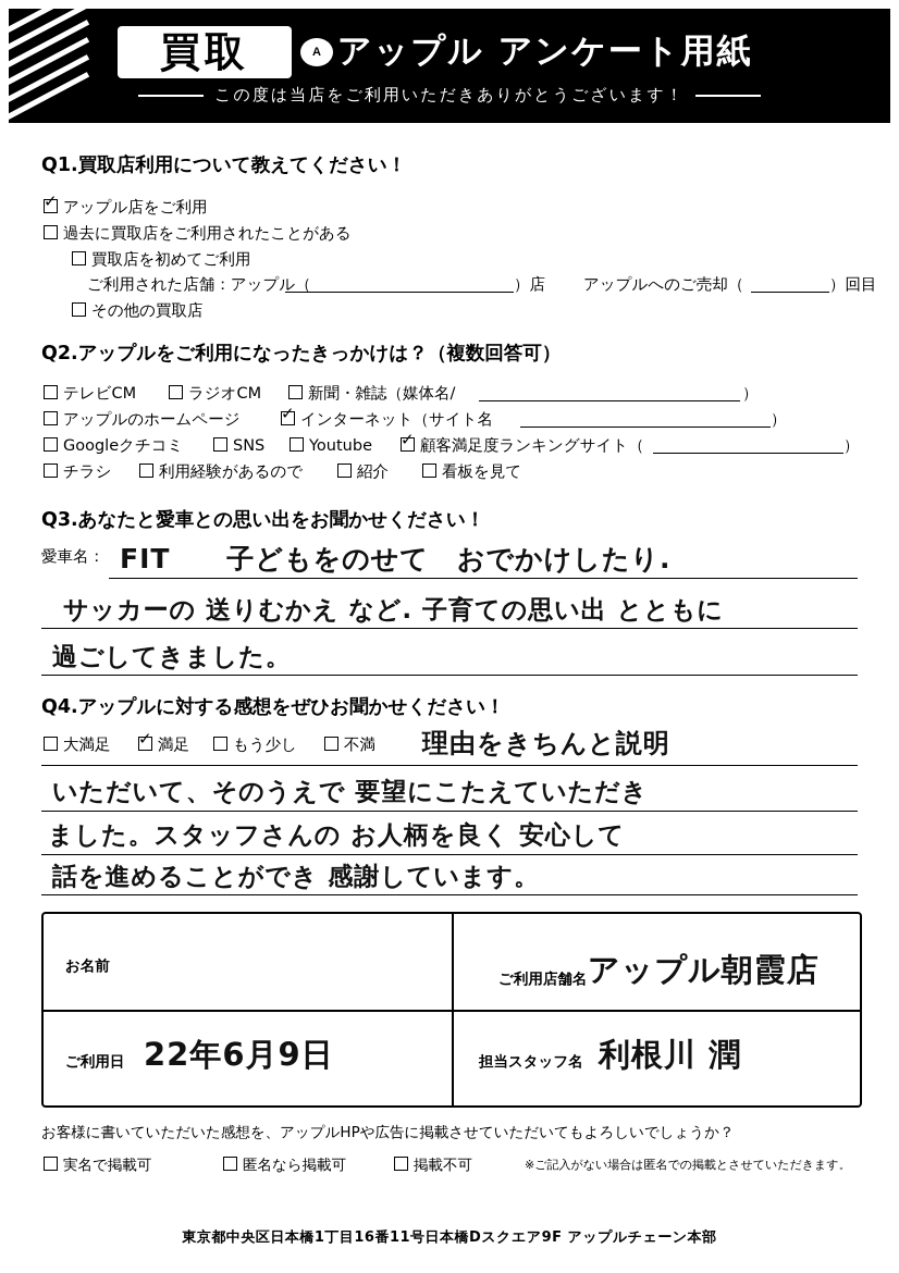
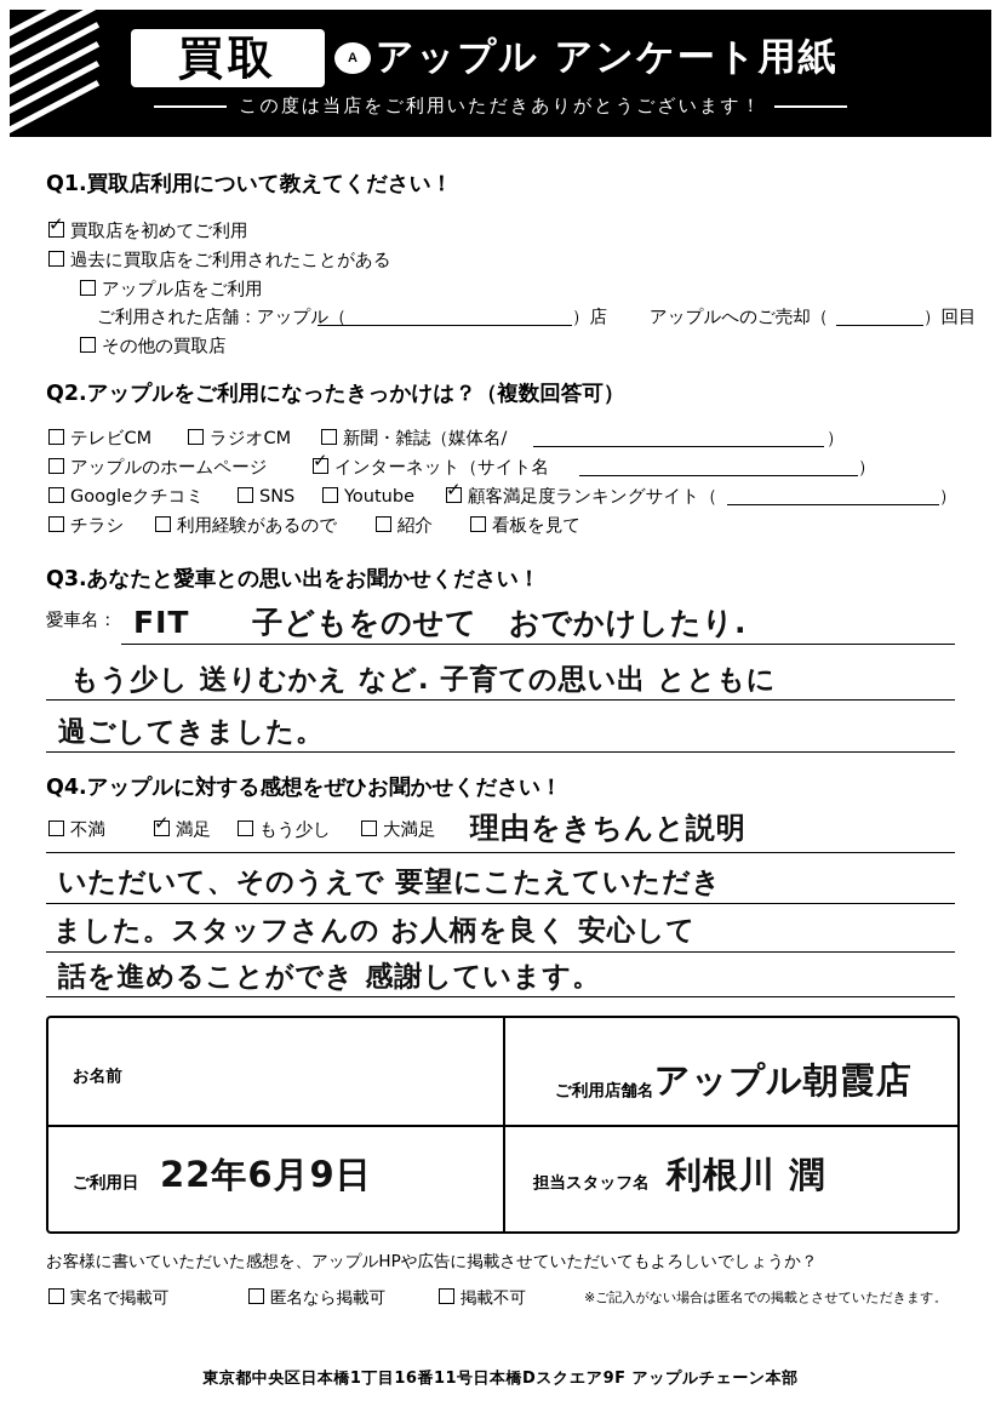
  買取
  A
  アップル アンケート用紙
  この度は当店をご利用いただきありがとうございます！
  Q1.買取店利用について教えてください！
- アップル店をご利用
+ 買取店を初めてご利用
  過去に買取店をご利用されたことがある
- 買取店を初めてご利用
+ アップル店をご利用
  ご利用された店舗：アップル（
  ）店
  アップルへのご売却（
  ）回目
  その他の買取店
  Q2.アップルをご利用になったきっかけは？（複数回答可）
  テレビCM
  ラジオCM
  新聞・雑誌（媒体名/
  ）
  アップルのホームページ
  インターネット（サイト名
  ）
  Googleクチコミ
  SNS
  Youtube
  顧客満足度ランキングサイト（
  ）
  チラシ
  利用経験があるので
  紹介
  看板を見て
  Q3.あなたと愛車との思い出をお聞かせください！
  愛車名：
  FIT 子どもをのせて おでかけしたり.
- サッカーの 送りむかえ など. 子育ての思い出 とともに
+ もう少し 送りむかえ など. 子育ての思い出 とともに
  過ごしてきました。
  Q4.アップルに対する感想をぜひお聞かせください！
- 大満足
+ 不満
  満足
  もう少し
- 不満
+ 大満足
  理由をきちんと説明
  いただいて、そのうえで 要望にこたえていただき
  ました。スタッフさんの お人柄を良く 安心して
  話を進めることができ 感謝しています。
  お名前
  ご利用店舗名
  アップル朝霞店
  ご利用日
  22年6月9日
  担当スタッフ名
  利根川 潤
  お客様に書いていただいた感想を、アップルHPや広告に掲載させていただいてもよろしいでしょうか？
  実名で掲載可
  匿名なら掲載可
  掲載不可
  ※ご記入がない場合は匿名での掲載とさせていただきます。
  東京都中央区日本橋1丁目16番11号日本橋Dスクエア9F アップルチェーン本部
